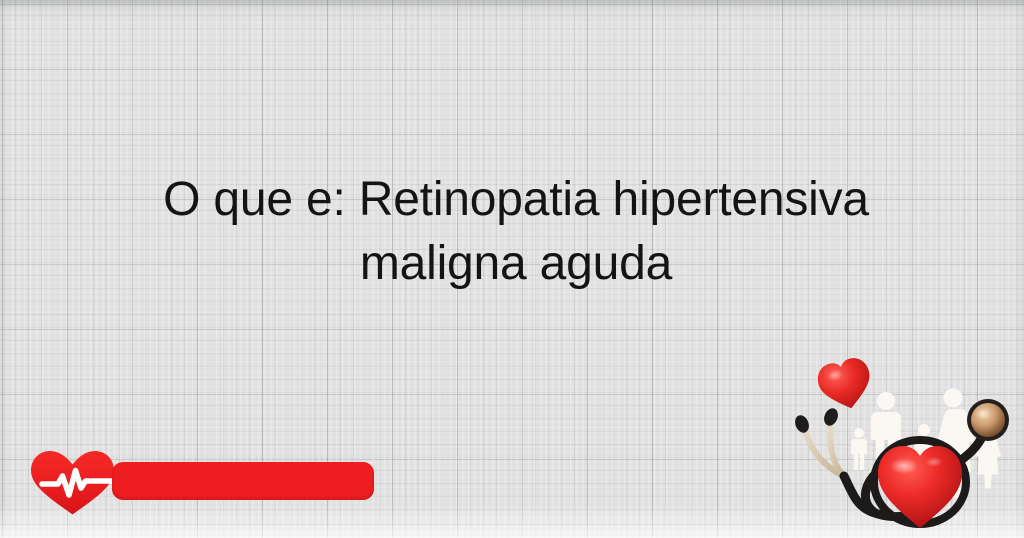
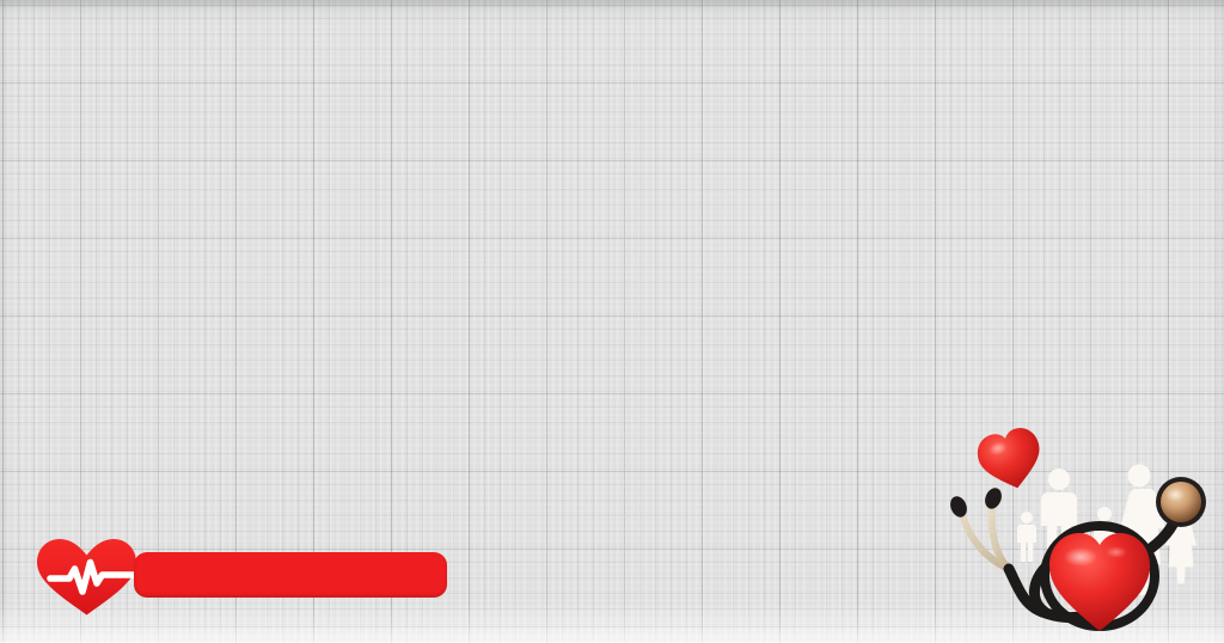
- O que e: Retinopatia hipertensiva
- maligna aguda
